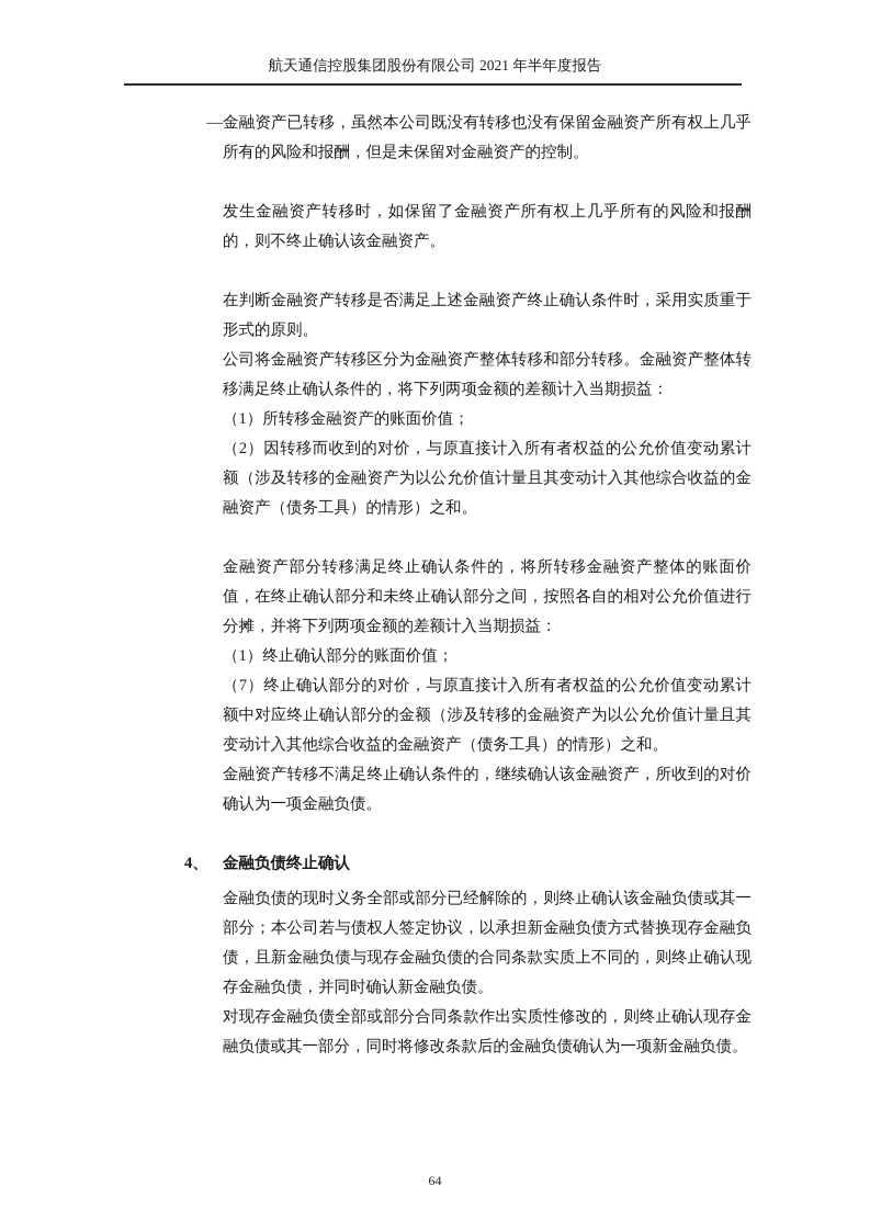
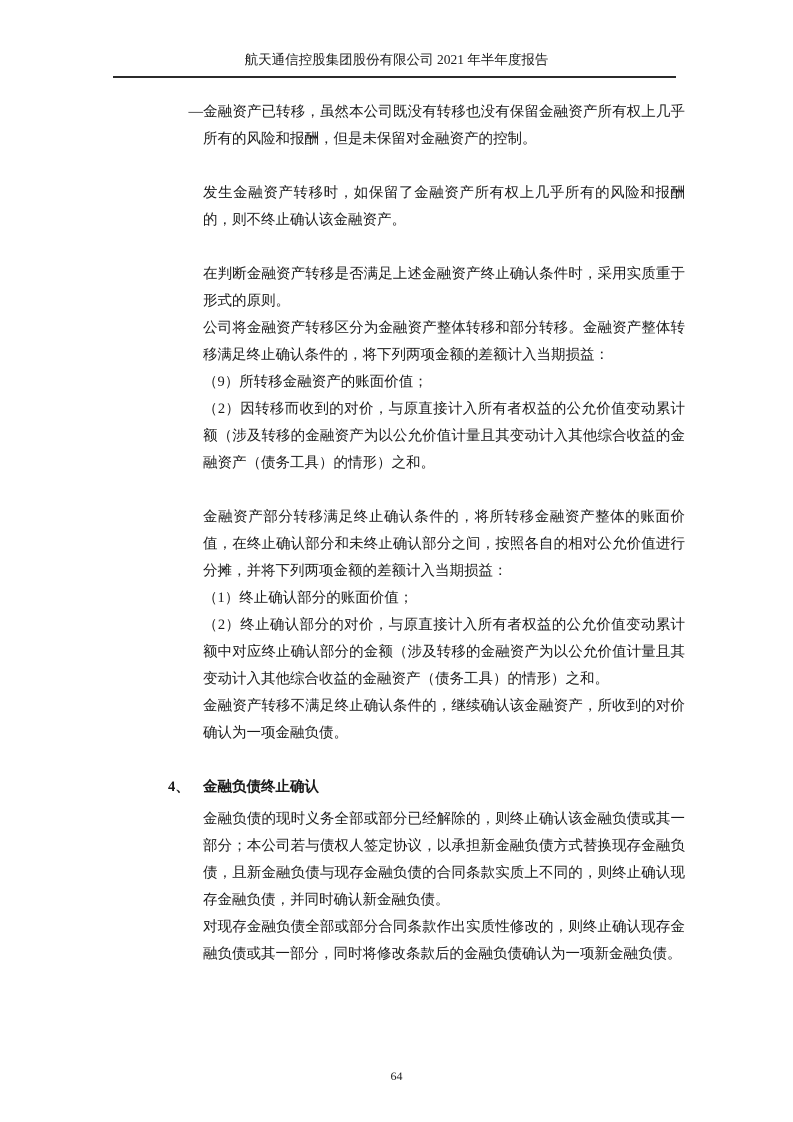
  航天通信控股集团股份有限公司 2021 年半年度报告
  —金融资产已转移，虽然本公司既没有转移也没有保留金融资产所有权上几乎所有的风险和报酬，但是未保留对金融资产的控制。
  发生金融资产转移时，如保留了金融资产所有权上几乎所有的风险和报酬的，则不终止确认该金融资产。
  在判断金融资产转移是否满足上述金融资产终止确认条件时，采用实质重于形式的原则。
  公司将金融资产转移区分为金融资产整体转移和部分转移。金融资产整体转移满足终止确认条件的，将下列两项金额的差额计入当期损益：
- （1）所转移金融资产的账面价值；
+ （9）所转移金融资产的账面价值；
  （2）因转移而收到的对价，与原直接计入所有者权益的公允价值变动累计额（涉及转移的金融资产为以公允价值计量且其变动计入其他综合收益的金融资产（债务工具）的情形）之和。
  金融资产部分转移满足终止确认条件的，将所转移金融资产整体的账面价值，在终止确认部分和未终止确认部分之间，按照各自的相对公允价值进行分摊，并将下列两项金额的差额计入当期损益：
  （1）终止确认部分的账面价值；
- （7）终止确认部分的对价，与原直接计入所有者权益的公允价值变动累计额中对应终止确认部分的金额（涉及转移的金融资产为以公允价值计量且其变动计入其他综合收益的金融资产（债务工具）的情形）之和。
+ （2）终止确认部分的对价，与原直接计入所有者权益的公允价值变动累计额中对应终止确认部分的金额（涉及转移的金融资产为以公允价值计量且其变动计入其他综合收益的金融资产（债务工具）的情形）之和。
  金融资产转移不满足终止确认条件的，继续确认该金融资产，所收到的对价确认为一项金融负债。
  4、 金融负债终止确认
  金融负债的现时义务全部或部分已经解除的，则终止确认该金融负债或其一部分；本公司若与债权人签定协议，以承担新金融负债方式替换现存金融负债，且新金融负债与现存金融负债的合同条款实质上不同的，则终止确认现存金融负债，并同时确认新金融负债。
  对现存金融负债全部或部分合同条款作出实质性修改的，则终止确认现存金融负债或其一部分，同时将修改条款后的金融负债确认为一项新金融负债。
  64
